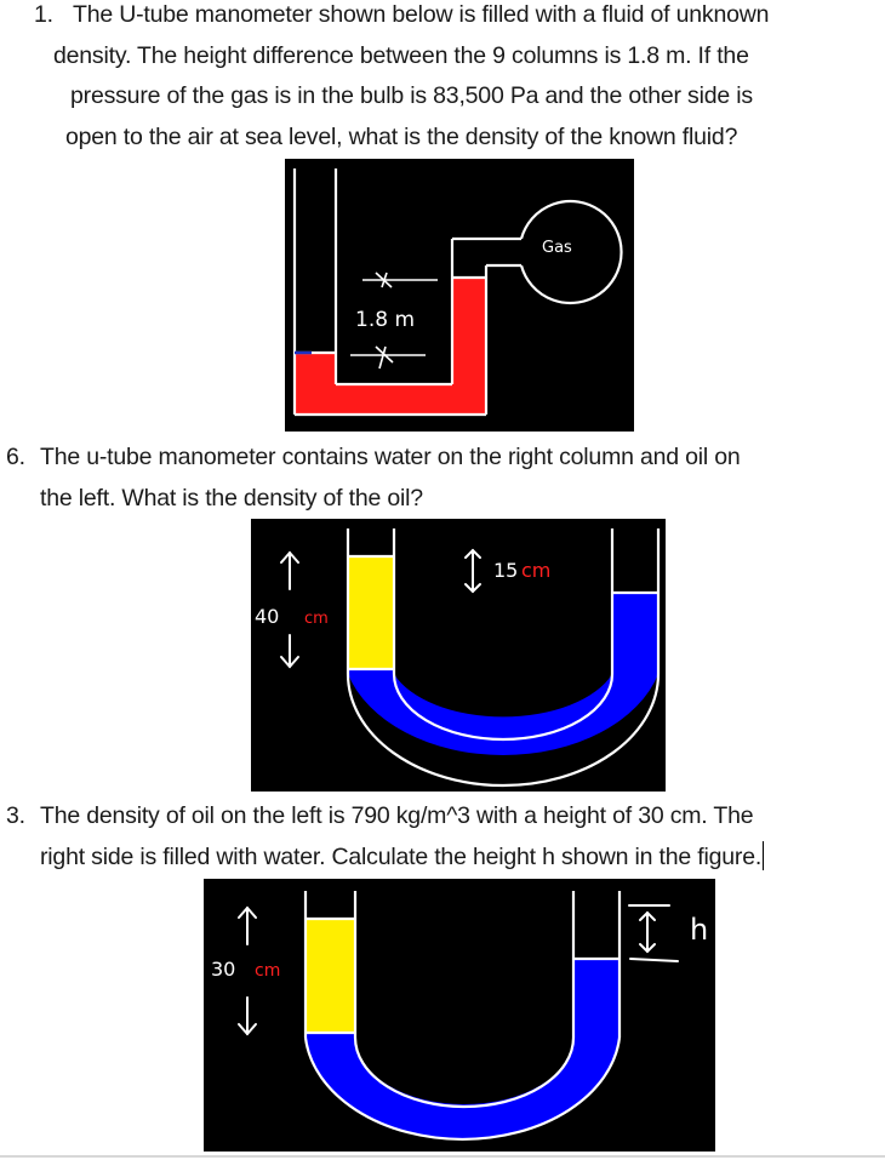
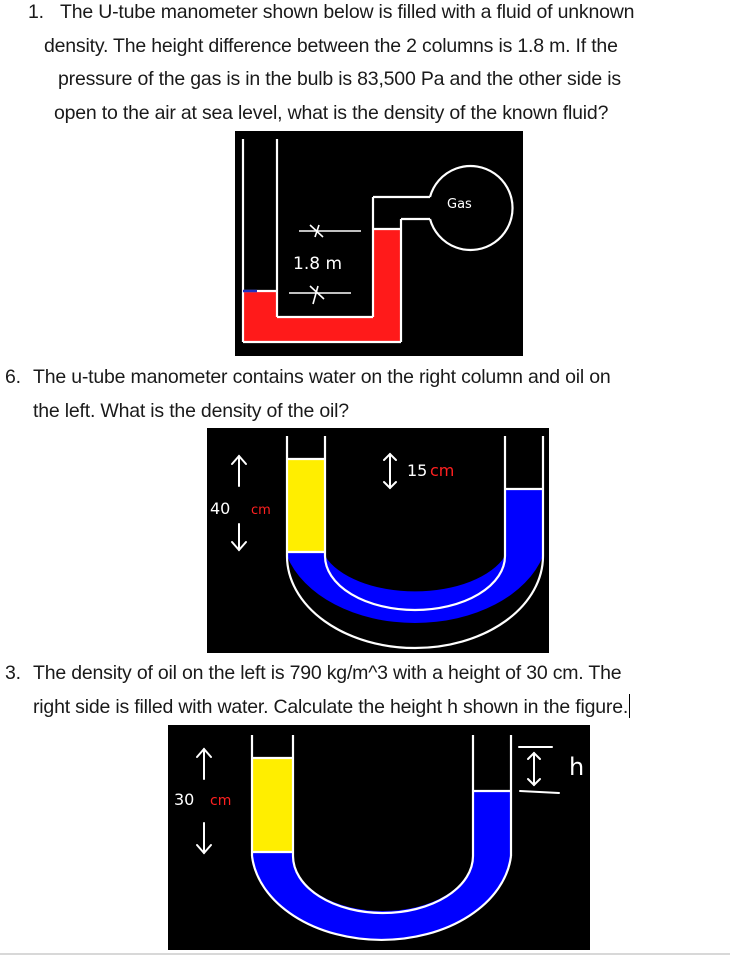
  1. The U-tube manometer shown below is filled with a fluid of unknown
- density. The height difference between the 9 columns is 1.8 m. If the
+ density. The height difference between the 2 columns is 1.8 m. If the
  pressure of the gas is in the bulb is 83,500 Pa and the other side is
  open to the air at sea level, what is the density of the known fluid?
  1.8 m
  Gas
  6. The u-tube manometer contains water on the right column and oil on
  the left. What is the density of the oil?
  40
  cm
  15
  cm
  3. The density of oil on the left is 790 kg/m^3 with a height of 30 cm. The
  right side is filled with water. Calculate the height h shown in the figure.
  30
  cm
  h
